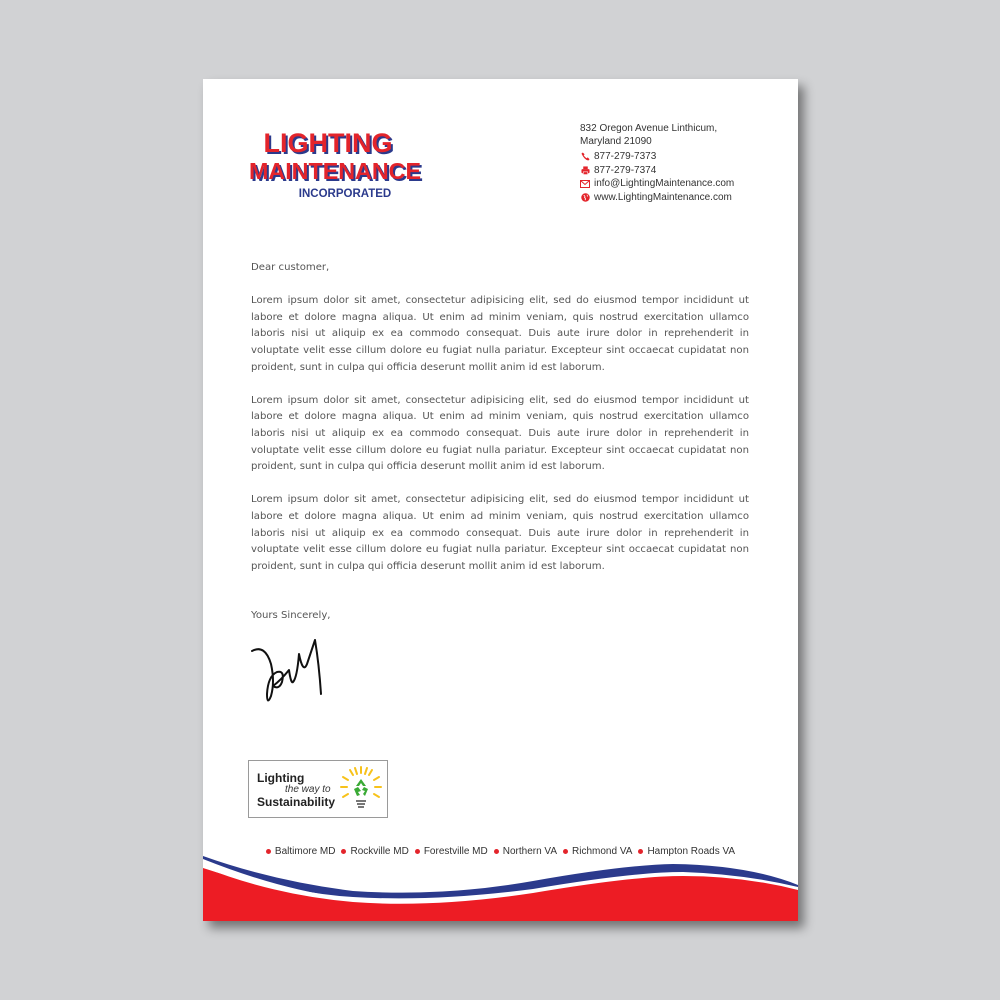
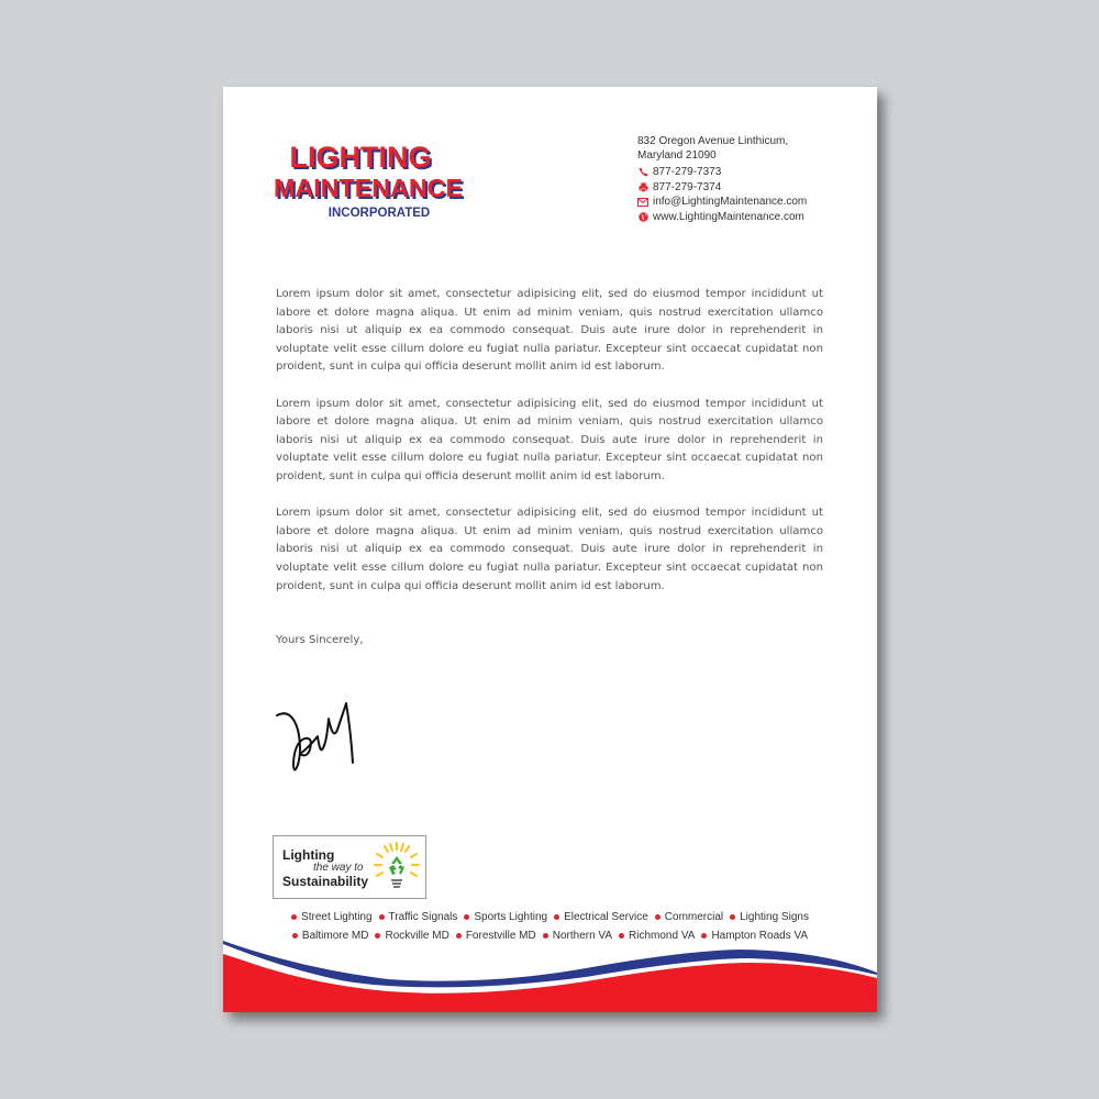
  LIGHTING
  MAINTENANCE
  INCORPORATED
  832 Oregon Avenue Linthicum,
  Maryland 21090
  877-279-7373
  877-279-7374
  info@LightingMaintenance.com
  www.LightingMaintenance.com
- Dear customer,
  Lorem ipsum dolor sit amet, consectetur adipisicing elit, sed do eiusmod tempor incididunt ut labore et dolore magna aliqua. Ut enim ad minim veniam, quis nostrud exercitation ullamco laboris nisi ut aliquip ex ea commodo consequat. Duis aute irure dolor in reprehenderit in voluptate velit esse cillum dolore eu fugiat nulla pariatur. Excepteur sint occaecat cupidatat non proident, sunt in culpa qui officia deserunt mollit anim id est laborum.
  Lorem ipsum dolor sit amet, consectetur adipisicing elit, sed do eiusmod tempor incididunt ut labore et dolore magna aliqua. Ut enim ad minim veniam, quis nostrud exercitation ullamco laboris nisi ut aliquip ex ea commodo consequat. Duis aute irure dolor in reprehenderit in voluptate velit esse cillum dolore eu fugiat nulla pariatur. Excepteur sint occaecat cupidatat non proident, sunt in culpa qui officia deserunt mollit anim id est laborum.
  Lorem ipsum dolor sit amet, consectetur adipisicing elit, sed do eiusmod tempor incididunt ut labore et dolore magna aliqua. Ut enim ad minim veniam, quis nostrud exercitation ullamco laboris nisi ut aliquip ex ea commodo consequat. Duis aute irure dolor in reprehenderit in voluptate velit esse cillum dolore eu fugiat nulla pariatur. Excepteur sint occaecat cupidatat non proident, sunt in culpa qui officia deserunt mollit anim id est laborum.
  Yours Sincerely,
  Lighting
  the way to
  Sustainability
+ Street Lighting
+ Traffic Signals
+ Sports Lighting
+ Electrical Service
+ Commercial
+ Lighting Signs
  Baltimore MD
  Rockville MD
  Forestville MD
  Northern VA
  Richmond VA
  Hampton Roads VA
